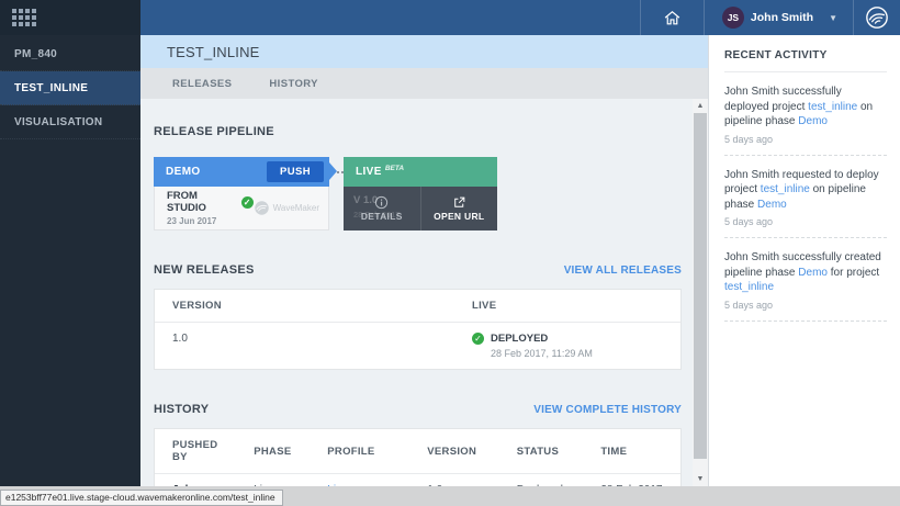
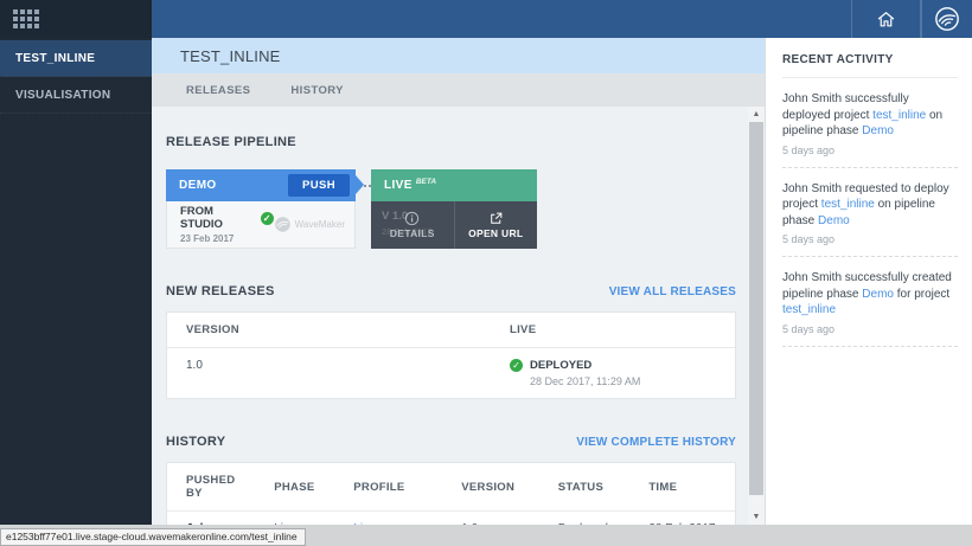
- JS
- John Smith
- ▼
- PM_840
  TEST_INLINE
  VISUALISATION
  TEST_INLINE
  RELEASES
  HISTORY
  RELEASE PIPELINE
  DEMO
  PUSH
  FROM STUDIO
  ✓
- 23 Jun 2017
+ 23 Feb 2017
  WaveMaker
  LIVE
  V 1.0
  28 Feb 2017
  DETAILS
  OPEN URL
  NEW RELEASES
  VIEW ALL RELEASES
  VERSION	LIVE
- 1.0	✓ DEPLOYED 28 Feb 2017, 11:29 AM
+ 1.0	✓ DEPLOYED 28 Dec 2017, 11:29 AM
  HISTORY
  VIEW COMPLETE HISTORY
  PUSHED BY	PHASE	PROFILE	VERSION	STATUS	TIME
  RECENT ACTIVITY
  John Smith successfully deployed project test_inline on pipeline phase Demo
  5 days ago
  John Smith requested to deploy project test_inline on pipeline phase Demo
  5 days ago
  John Smith successfully created pipeline phase Demo for project test_inline
  5 days ago
  e1253bff77e01.live.stage-cloud.wavemakeronline.com/test_inline
